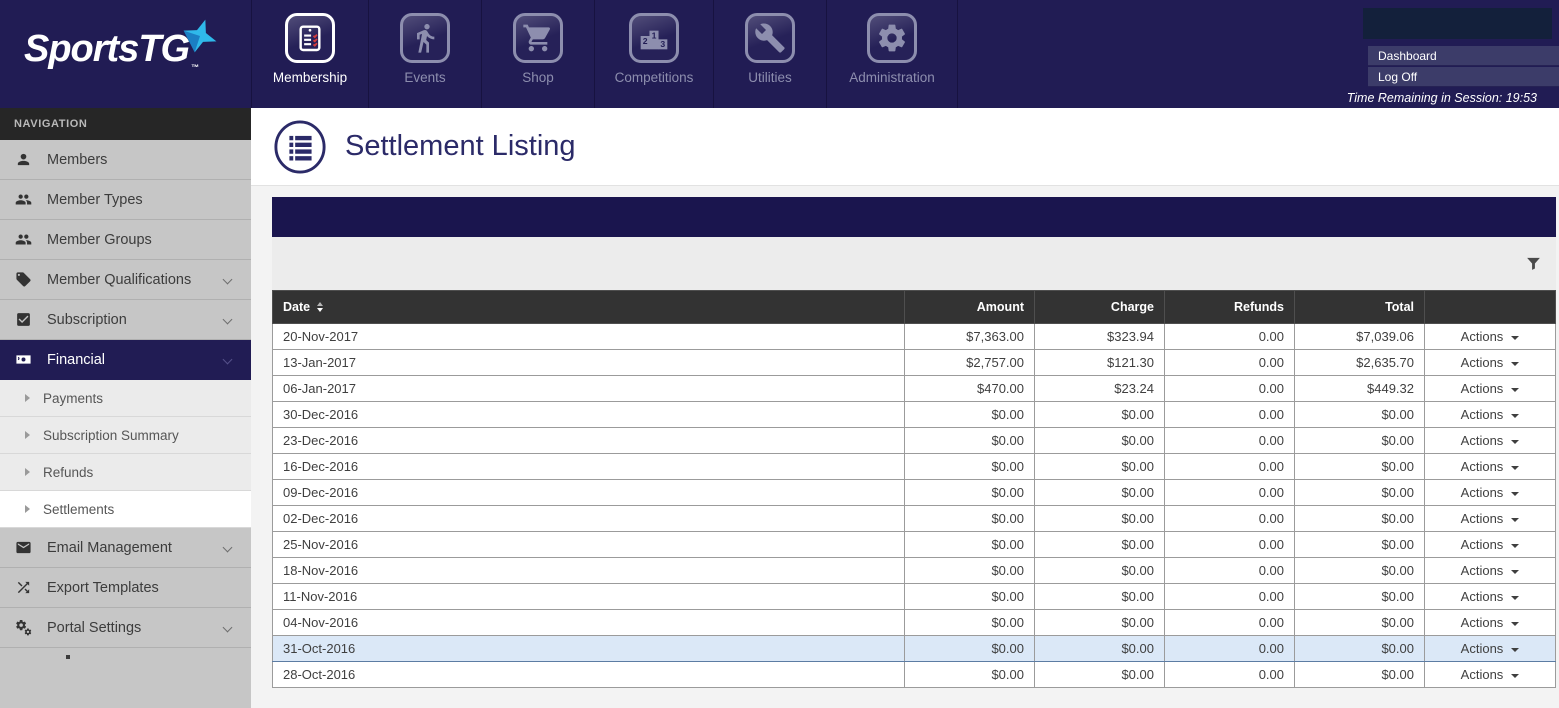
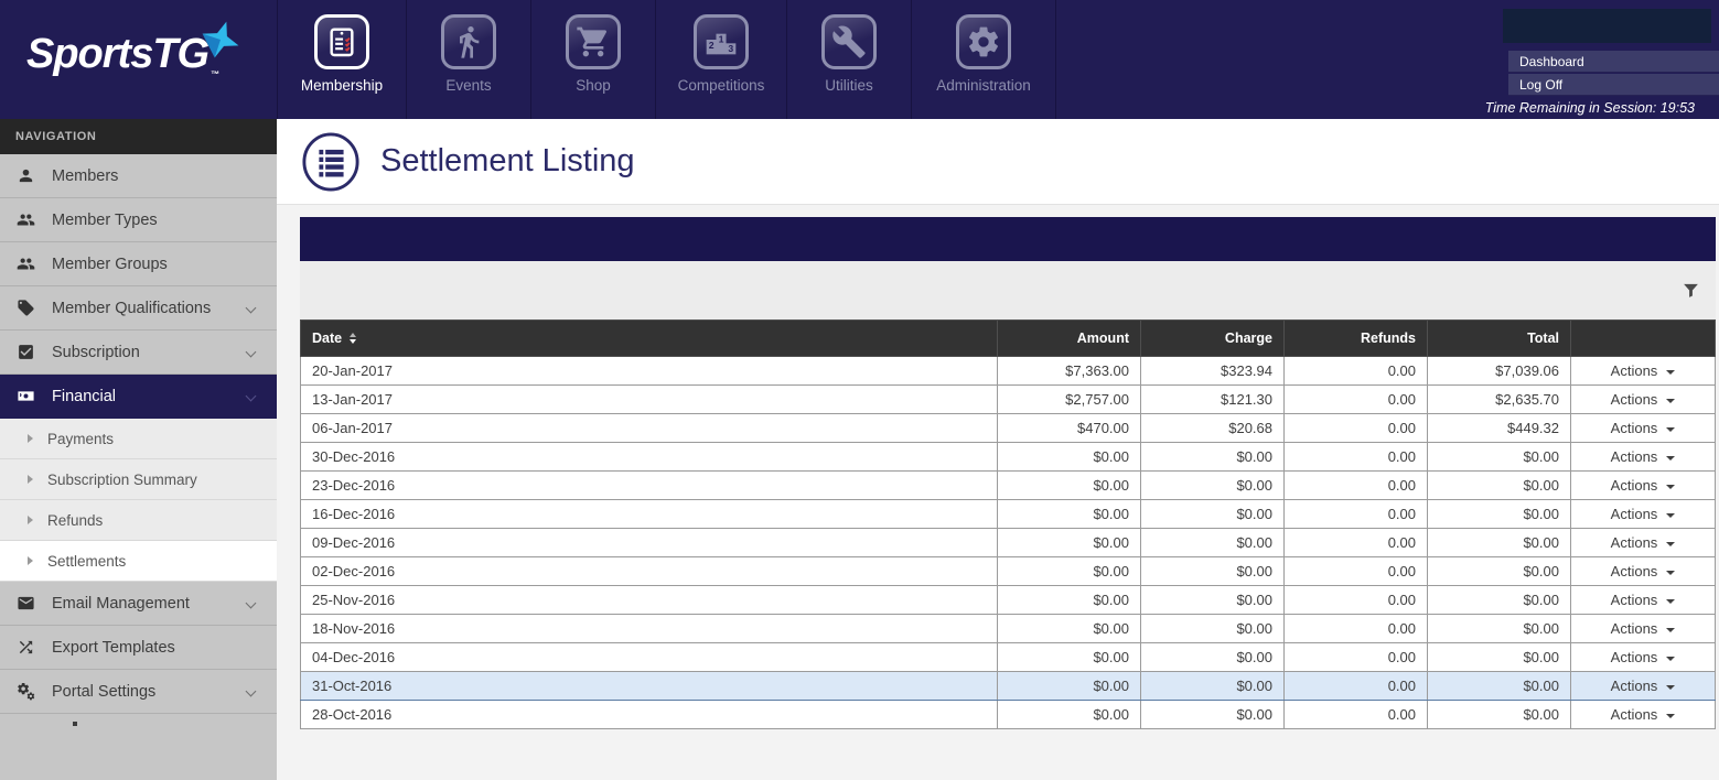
  SportsTG ™
  Membership
  Events
  Shop
  1
  2
  3
  Competitions
  Utilities
  Administration
  Dashboard
  Log Off
  Time Remaining in Session: 19:53
  NAVIGATION
  Members
  Member Types
  Member Groups
  Member Qualifications
  Subscription
  Financial
  Payments
  Subscription Summary
  Refunds
  Settlements
  Email Management
  Export Templates
  Portal Settings
  Settlement Listing
  Date	Amount	Charge	Refunds	Total
- 20-Nov-2017	$7,363.00	$323.94	0.00	$7,039.06	Actions
+ 20-Jan-2017	$7,363.00	$323.94	0.00	$7,039.06	Actions
  13-Jan-2017	$2,757.00	$121.30	0.00	$2,635.70	Actions
- 06-Jan-2017	$470.00	$23.24	0.00	$449.32	Actions
+ 06-Jan-2017	$470.00	$20.68	0.00	$449.32	Actions
  30-Dec-2016	$0.00	$0.00	0.00	$0.00	Actions
  23-Dec-2016	$0.00	$0.00	0.00	$0.00	Actions
  16-Dec-2016	$0.00	$0.00	0.00	$0.00	Actions
  09-Dec-2016	$0.00	$0.00	0.00	$0.00	Actions
  02-Dec-2016	$0.00	$0.00	0.00	$0.00	Actions
  25-Nov-2016	$0.00	$0.00	0.00	$0.00	Actions
  18-Nov-2016	$0.00	$0.00	0.00	$0.00	Actions
- 11-Nov-2016	$0.00	$0.00	0.00	$0.00	Actions
- 04-Nov-2016	$0.00	$0.00	0.00	$0.00	Actions
+ 04-Dec-2016	$0.00	$0.00	0.00	$0.00	Actions
  31-Oct-2016	$0.00	$0.00	0.00	$0.00	Actions
  28-Oct-2016	$0.00	$0.00	0.00	$0.00	Actions
